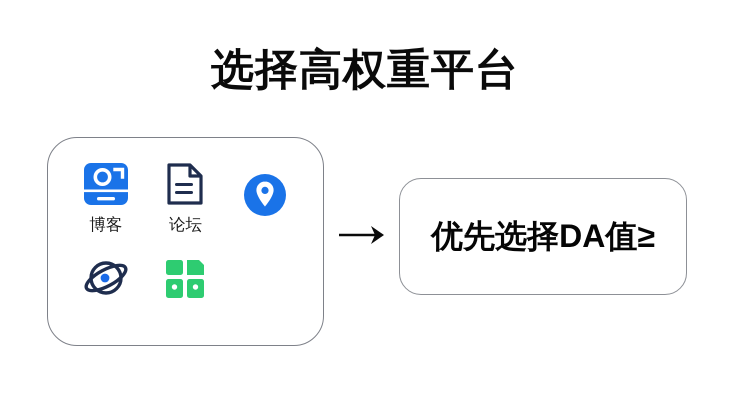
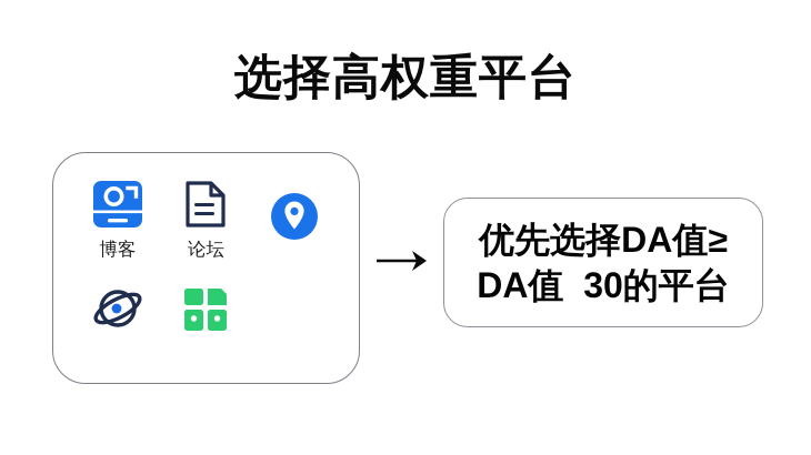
  选择高权重平台
  博客
  论坛
  优先选择DA值≥
+ DA值 30的平台
